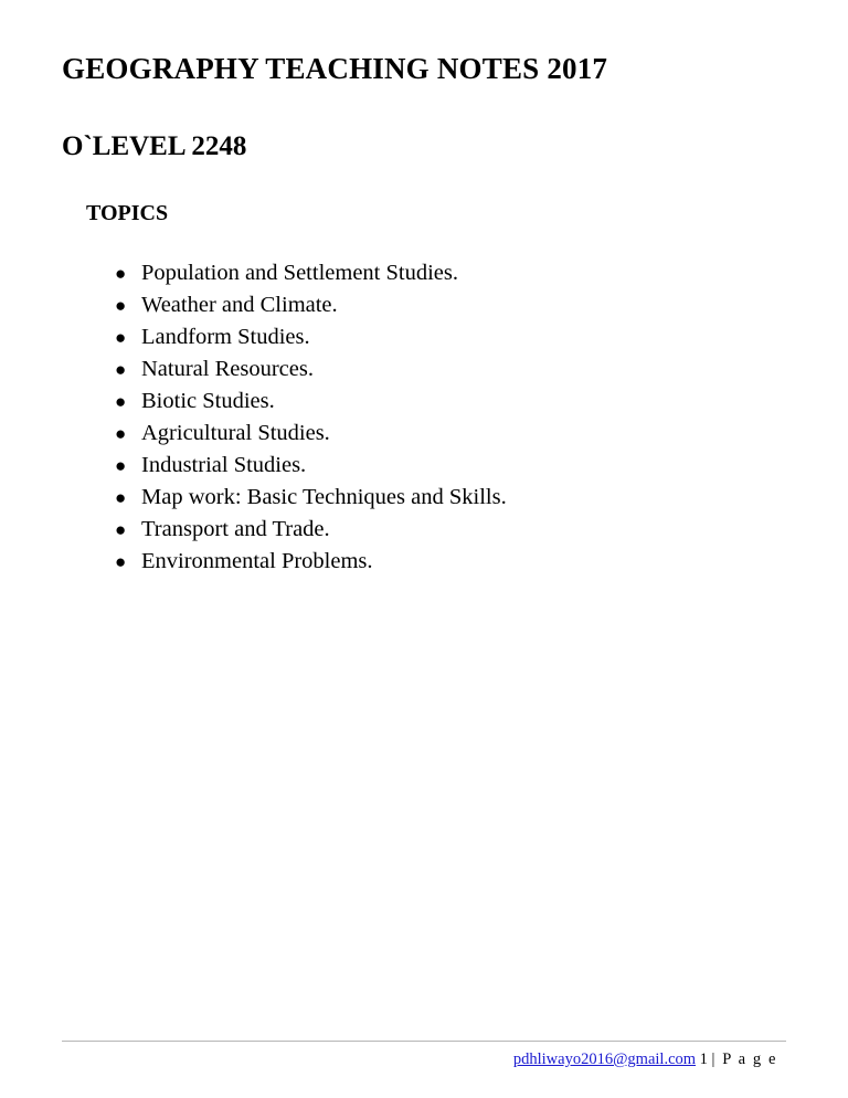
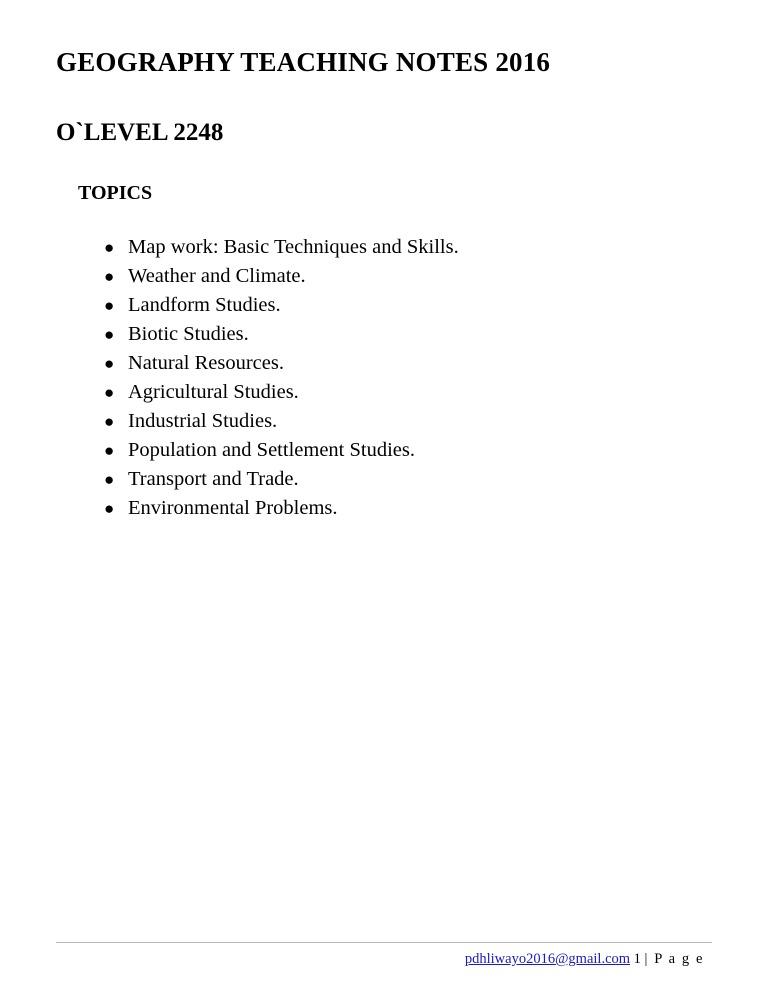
- GEOGRAPHY TEACHING NOTES 2017
+ GEOGRAPHY TEACHING NOTES 2016
  O`LEVEL 2248
  TOPICS
  ●
- Population and Settlement Studies.
+ Map work: Basic Techniques and Skills.
  ●
  Weather and Climate.
  ●
  Landform Studies.
  ●
- Natural Resources.
+ Biotic Studies.
  ●
- Biotic Studies.
+ Natural Resources.
  ●
  Agricultural Studies.
  ●
  Industrial Studies.
  ●
- Map work: Basic Techniques and Skills.
+ Population and Settlement Studies.
  ●
  Transport and Trade.
  ●
  Environmental Problems.
  pdhliwayo2016@gmail.com 1 | P a g e
